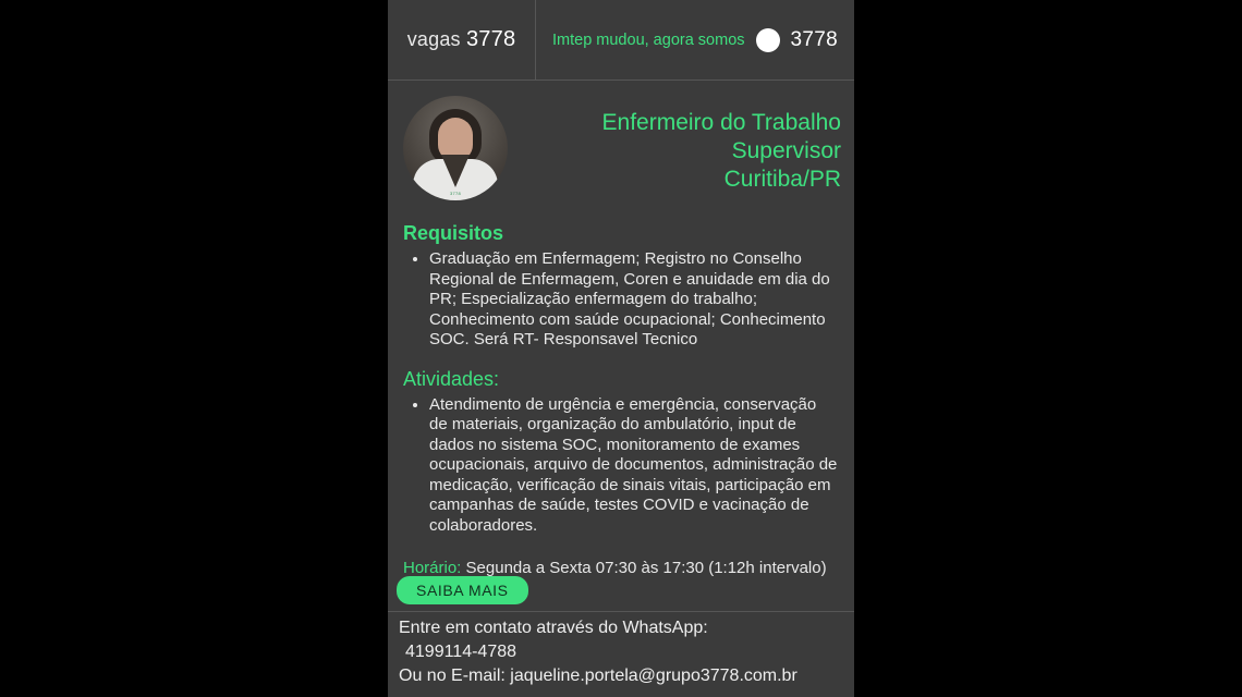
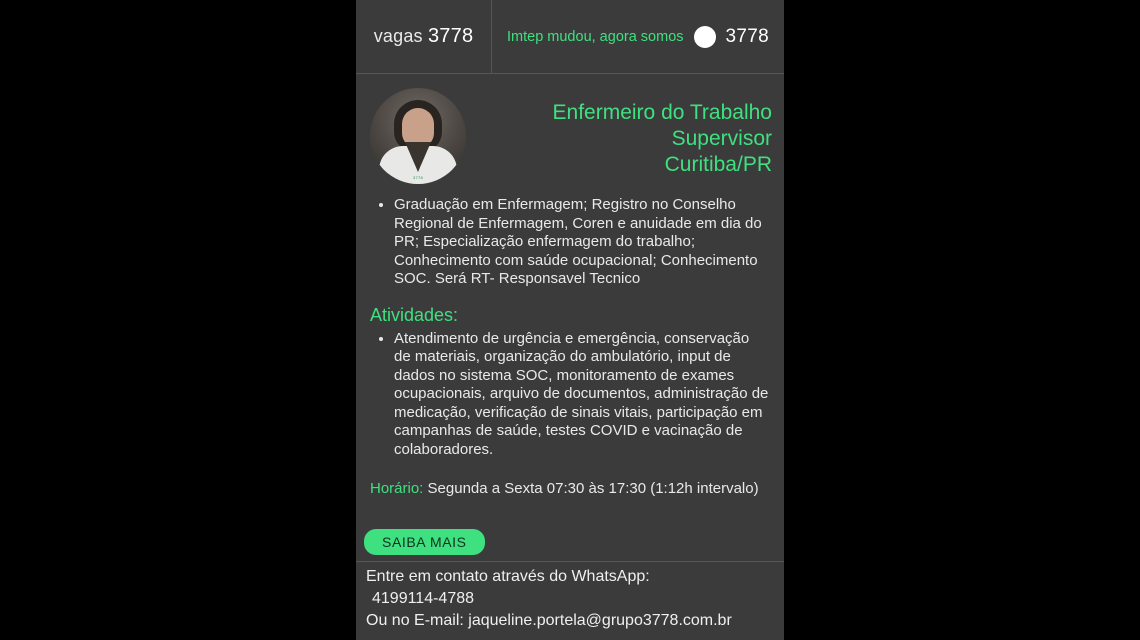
  vagas 3778
  Imtep mudou, agora somos
  3778
  Enfermeiro do Trabalho Supervisor
  Curitiba/PR
- Requisitos
  Graduação em Enfermagem; Registro no Conselho Regional de Enfermagem, Coren e anuidade em dia do PR; Especialização enfermagem do trabalho; Conhecimento com saúde ocupacional; Conhecimento SOC. Será RT- Responsavel Tecnico
  Atividades:
  Atendimento de urgência e emergência, conservação de materiais, organização do ambulatório, input de dados no sistema SOC, monitoramento de exames ocupacionais, arquivo de documentos, administração de medicação, verificação de sinais vitais, participação em campanhas de saúde, testes COVID e vacinação de colaboradores.
  Horário: Segunda a Sexta 07:30 às 17:30 (1:12h intervalo)
  SAIBA MAIS
  Entre em contato através do WhatsApp:
  4199114-4788
  Ou no E-mail: jaqueline.portela@grupo3778.com.br
